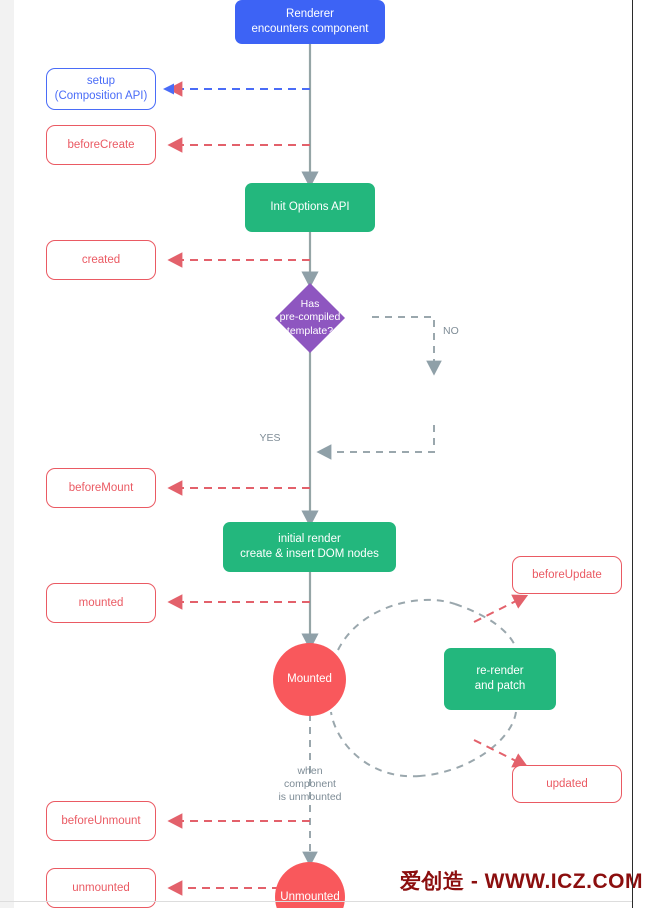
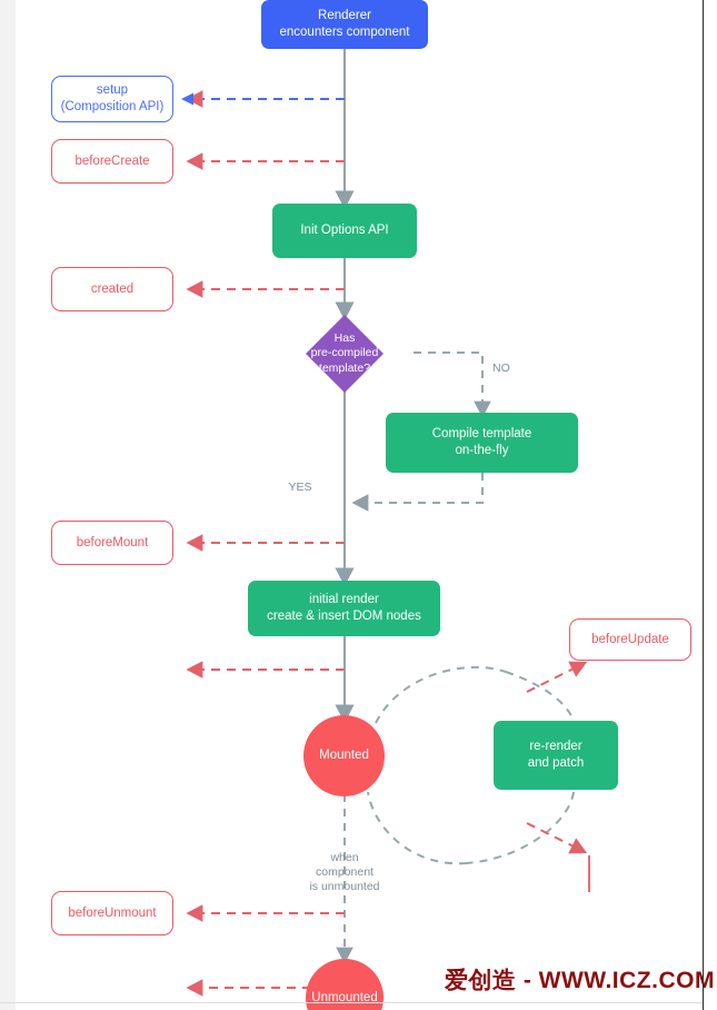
  Renderer
  encounters component
  setup
  (Composition API)
  beforeCreate
  Init Options API
  created
  Has
  pre-compiled
  template?
+ Compile template
+ on-the-fly
  beforeMount
  initial render
  create & insert DOM nodes
- mounted
  Mounted
  beforeUpdate
  re-render
  and patch
- updated
  beforeUnmount
  Unmounted
- unmounted
  NO
  YES
  when
  component
  is unmounted
  爱创造 - WWW.ICZ.COM
